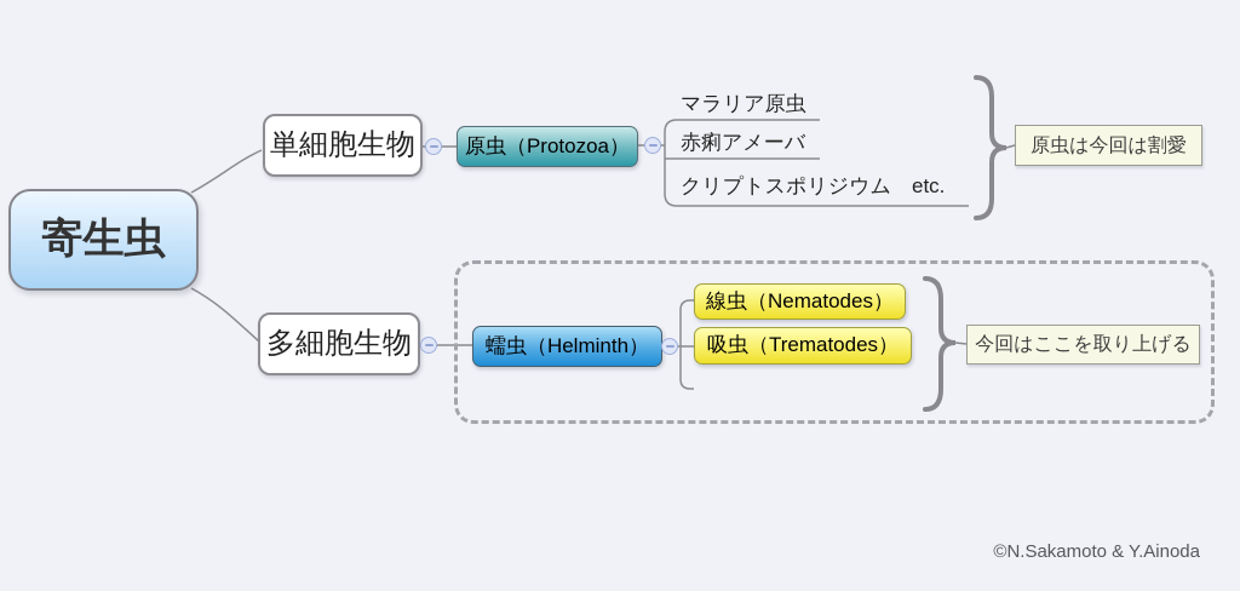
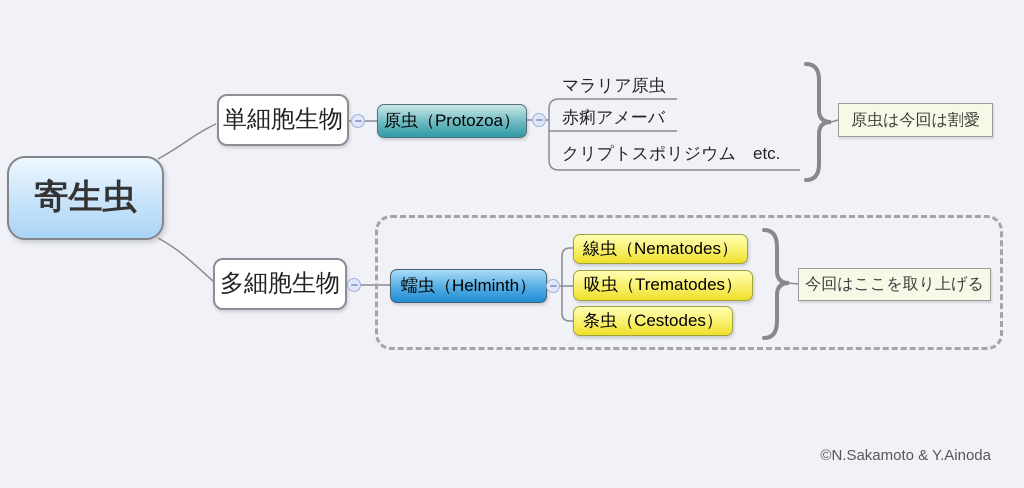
  寄生虫
  単細胞生物
  多細胞生物
  原虫（Protozoa）
  マラリア原虫
  赤痢アメーバ
  クリプトスポリジウム etc.
  原虫は今回は割愛
  蠕虫（Helminth）
  線虫（Nematodes）
  吸虫（Trematodes）
+ 条虫（Cestodes）
  今回はここを取り上げる
  ©N.Sakamoto & Y.Ainoda
